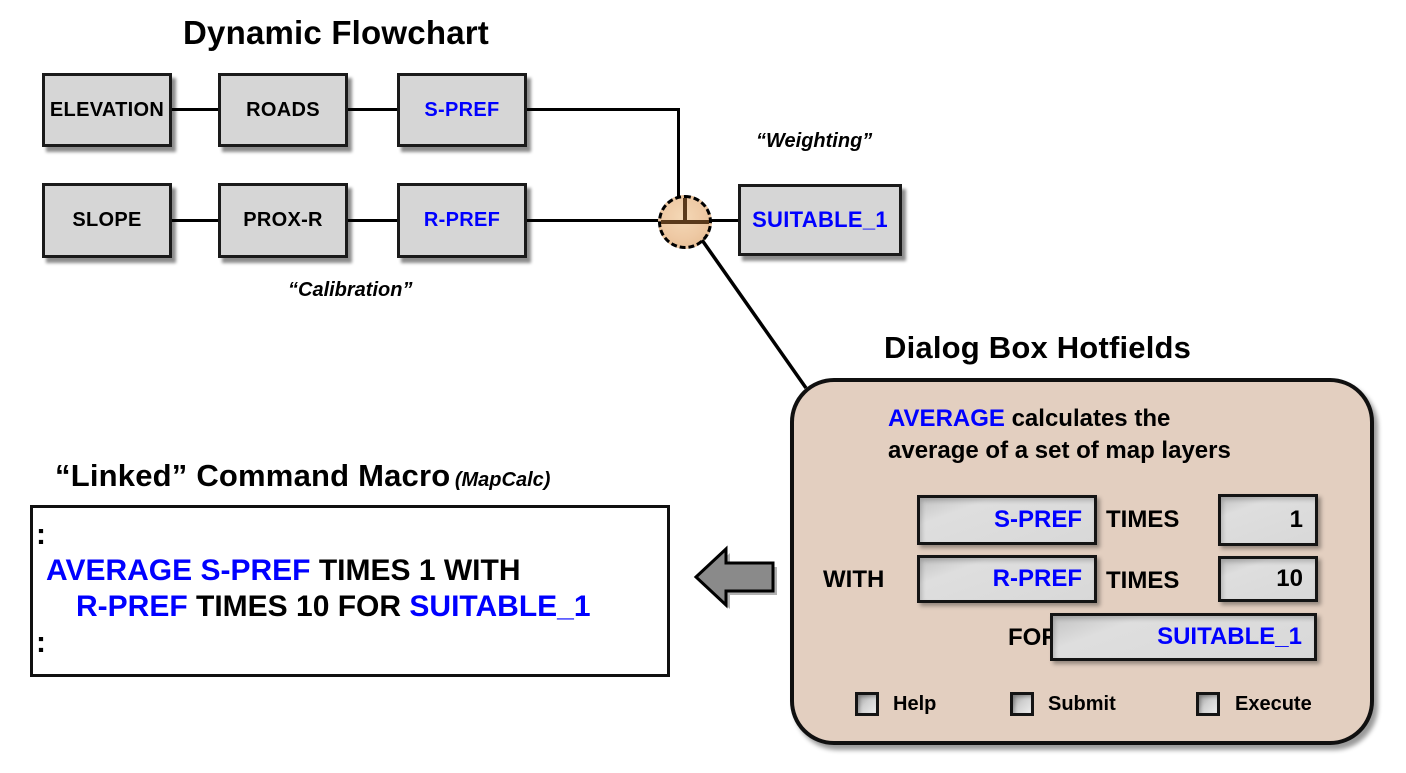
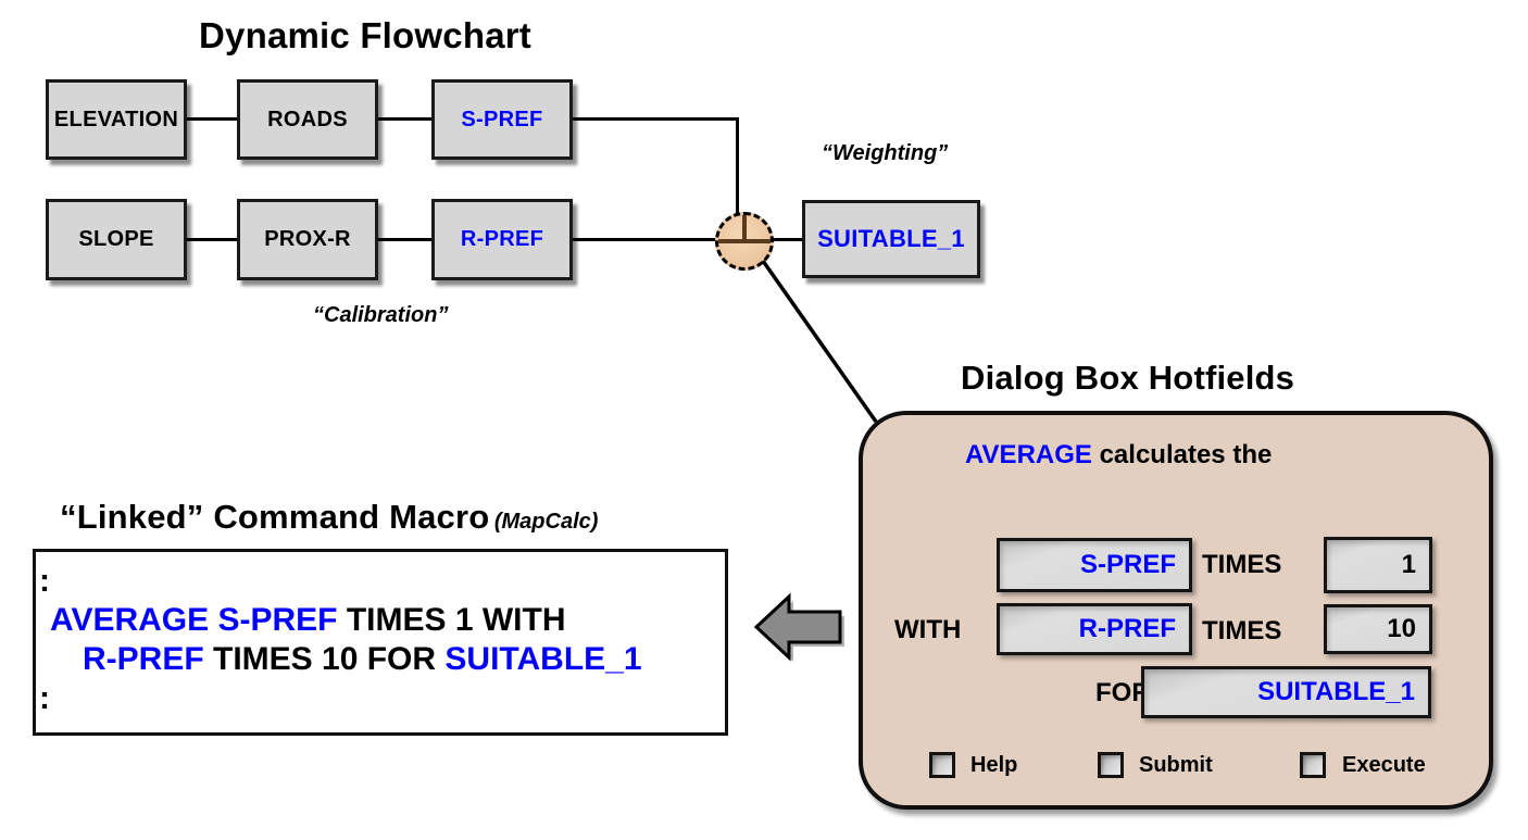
  Dynamic Flowchart
  ELEVATION
  ROADS
  S-PREF
  SLOPE
  PROX-R
  R-PREF
  SUITABLE_1
  “Weighting”
  “Calibration”
  Dialog Box Hotfields
  AVERAGE calculates the
- average of a set of map layers
  S-PREF
  TIMES
  1
  WITH
  R-PREF
  TIMES
  10
  SUITABLE_1
  Help
  Submit
  Execute
  “Linked” Command Macro (MapCalc)
  :
  AVERAGE S-PREF TIMES 1 WITH
  R-PREF TIMES 10 FOR SUITABLE_1
  :
